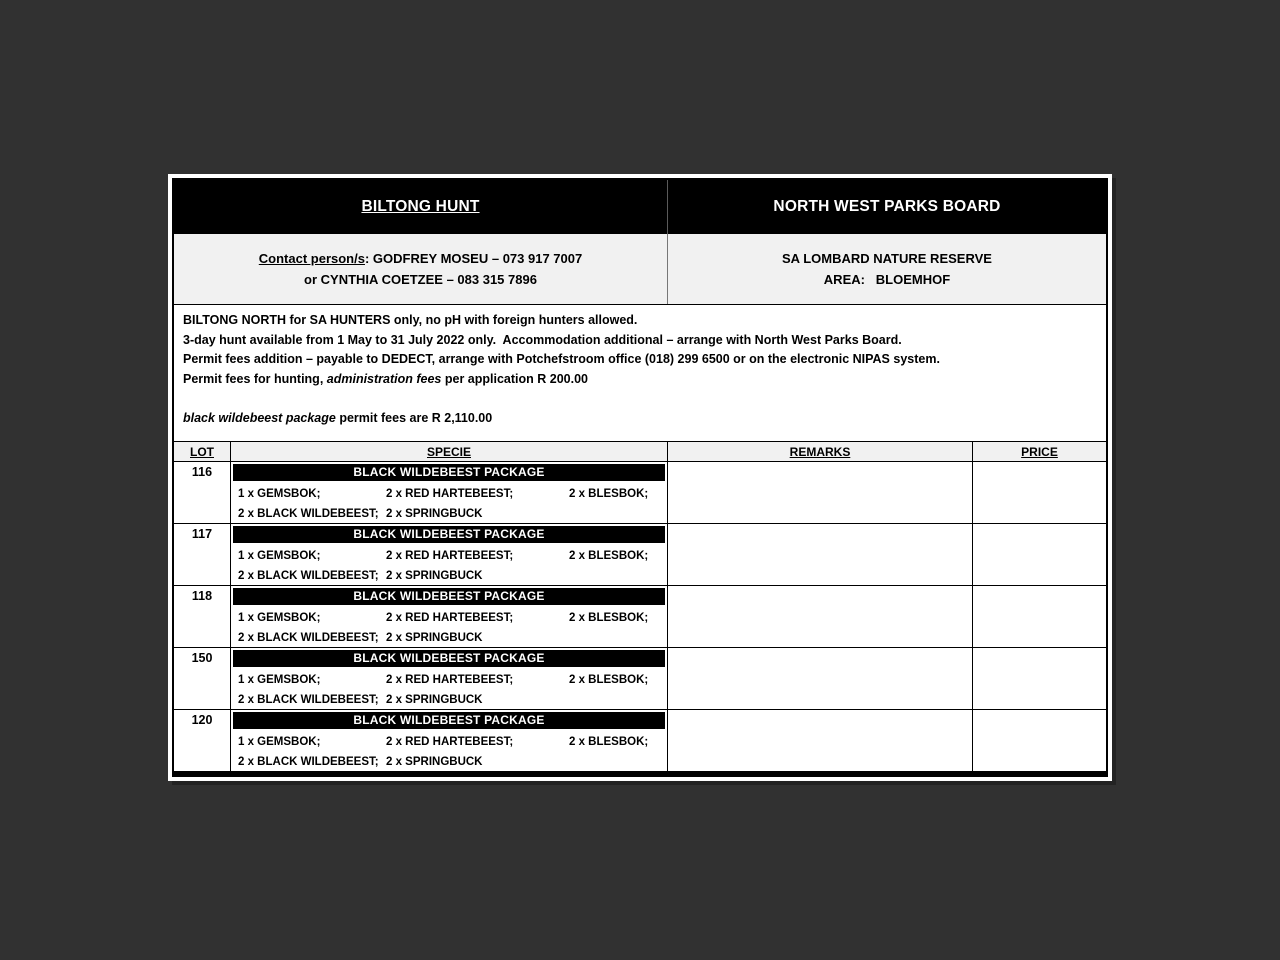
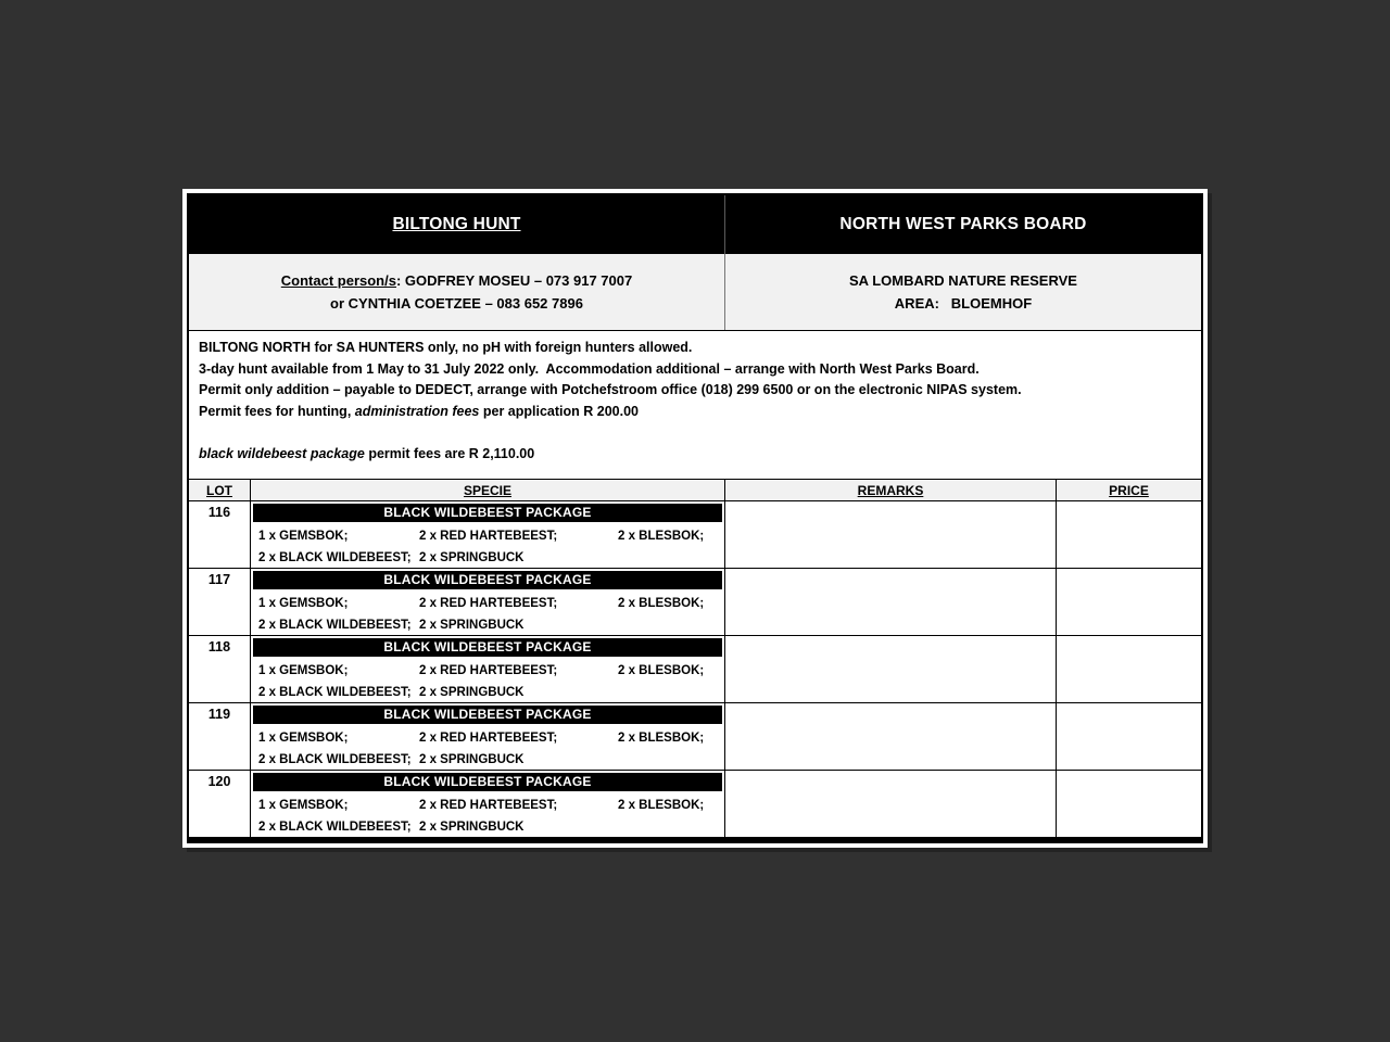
  BILTONG HUNT
  NORTH WEST PARKS BOARD
  Contact person/s: GODFREY MOSEU – 073 917 7007
- or CYNTHIA COETZEE – 083 315 7896
+ or CYNTHIA COETZEE – 083 652 7896
  SA LOMBARD NATURE RESERVE
  AREA: BLOEMHOF
  BILTONG NORTH for SA HUNTERS only, no pH with foreign hunters allowed.
  3-day hunt available from 1 May to 31 July 2022 only. Accommodation additional – arrange with North West Parks Board.
- Permit fees addition – payable to DEDECT, arrange with Potchefstroom office (018) 299 6500 or on the electronic NIPAS system.
+ Permit only addition – payable to DEDECT, arrange with Potchefstroom office (018) 299 6500 or on the electronic NIPAS system.
  Permit fees for hunting, administration fees per application R 200.00
  black wildebeest package permit fees are R 2,110.00
  LOT
  SPECIE
  REMARKS
  PRICE
  116
  BLACK WILDEBEEST PACKAGE
  1 x GEMSBOK;
  2 x RED HARTEBEEST;
  2 x BLESBOK;
  2 x BLACK WILDEBEEST;
  2 x SPRINGBUCK
  117
  BLACK WILDEBEEST PACKAGE
  1 x GEMSBOK;
  2 x RED HARTEBEEST;
  2 x BLESBOK;
  2 x BLACK WILDEBEEST;
  2 x SPRINGBUCK
  118
  BLACK WILDEBEEST PACKAGE
  1 x GEMSBOK;
  2 x RED HARTEBEEST;
  2 x BLESBOK;
  2 x BLACK WILDEBEEST;
  2 x SPRINGBUCK
- 150
+ 119
  BLACK WILDEBEEST PACKAGE
  1 x GEMSBOK;
  2 x RED HARTEBEEST;
  2 x BLESBOK;
  2 x BLACK WILDEBEEST;
  2 x SPRINGBUCK
  120
  BLACK WILDEBEEST PACKAGE
  1 x GEMSBOK;
  2 x RED HARTEBEEST;
  2 x BLESBOK;
  2 x BLACK WILDEBEEST;
  2 x SPRINGBUCK
